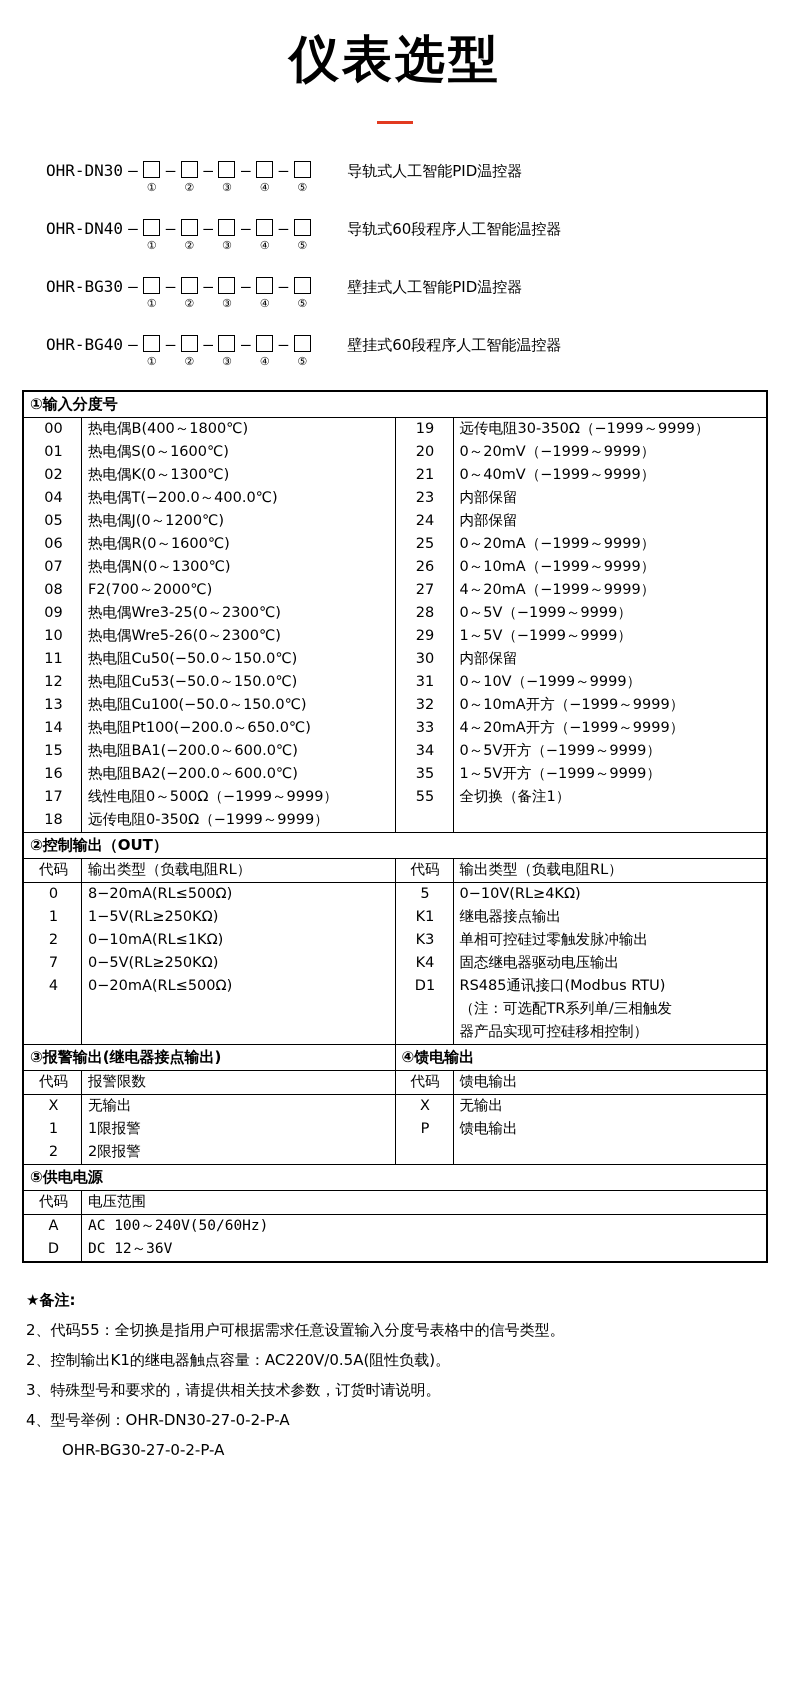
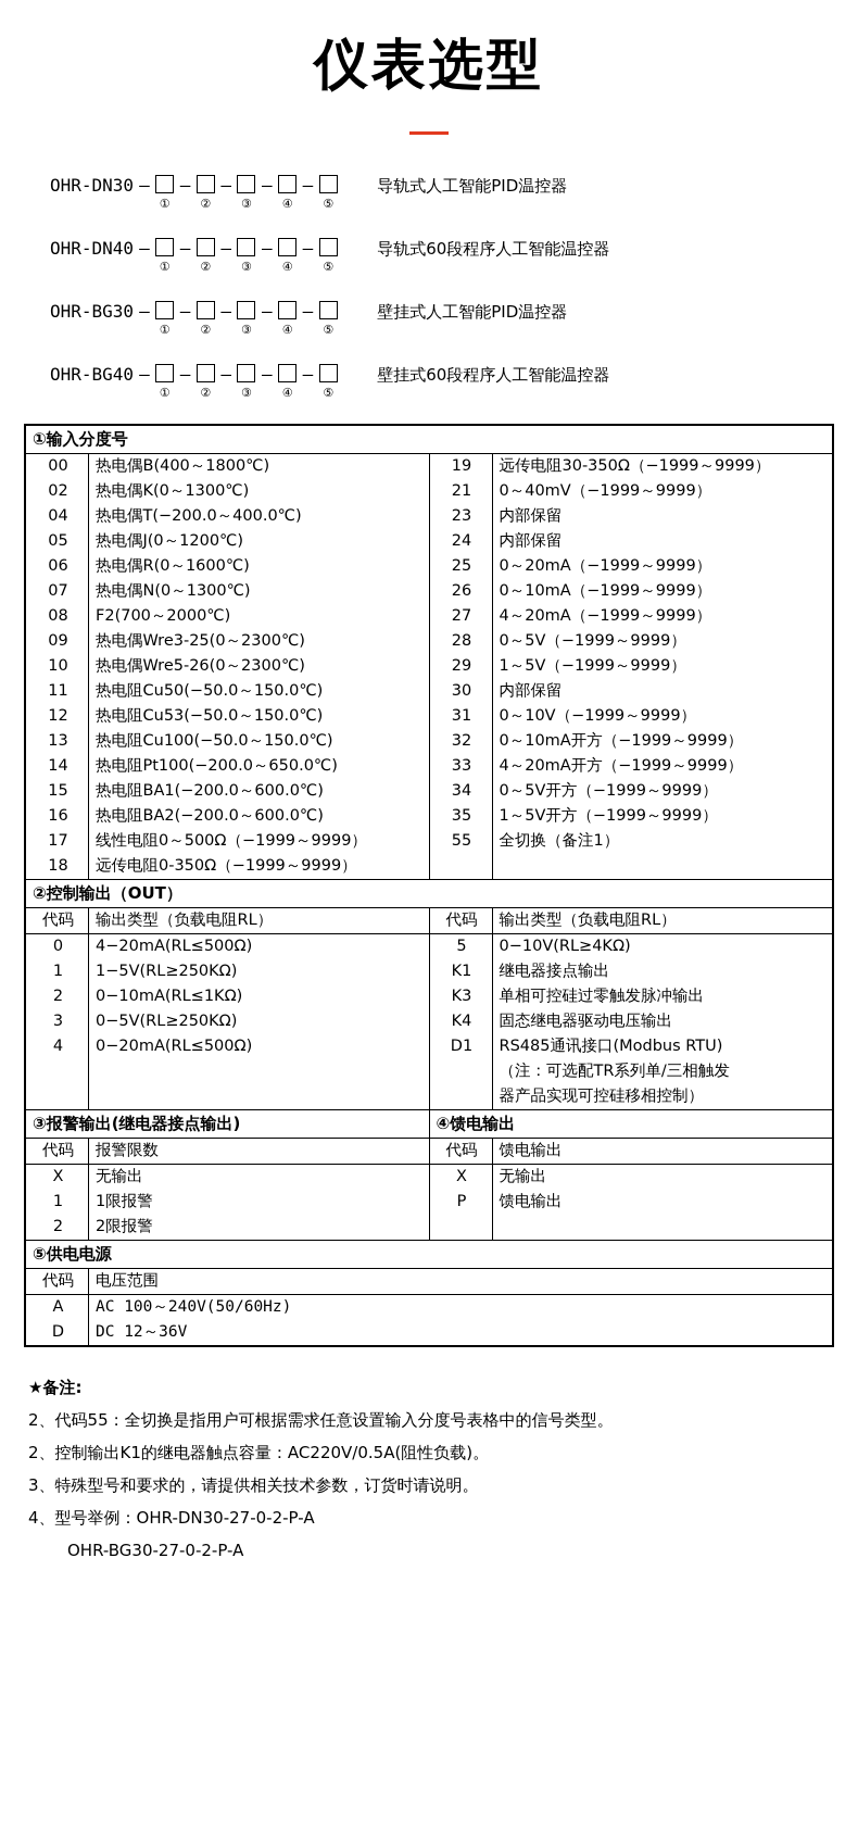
  仪表选型
  OHR-DN30
  –
  ①
  –
  ②
  –
  ③
  –
  ④
  –
  ⑤
  导轨式人工智能PID温控器
  OHR-DN40
  –
  ①
  –
  ②
  –
  ③
  –
  ④
  –
  ⑤
  导轨式60段程序人工智能温控器
  OHR-BG30
  –
  ①
  –
  ②
  –
  ③
  –
  ④
  –
  ⑤
  壁挂式人工智能PID温控器
  OHR-BG40
  –
  ①
  –
  ②
  –
  ③
  –
  ④
  –
  ⑤
  壁挂式60段程序人工智能温控器
  ①输入分度号
  00	热电偶B(400～1800℃)	19	远传电阻30-350Ω（−1999～9999）
- 01	热电偶S(0～1600℃)	20	0～20mV（−1999～9999）
  02	热电偶K(0～1300℃)	21	0～40mV（−1999～9999）
  04	热电偶T(−200.0～400.0℃)	23	内部保留
  05	热电偶J(0～1200℃)	24	内部保留
  06	热电偶R(0～1600℃)	25	0～20mA（−1999～9999）
  07	热电偶N(0～1300℃)	26	0～10mA（−1999～9999）
  08	F2(700～2000℃)	27	4～20mA（−1999～9999）
  09	热电偶Wre3-25(0～2300℃)	28	0～5V（−1999～9999）
  10	热电偶Wre5-26(0～2300℃)	29	1～5V（−1999～9999）
  11	热电阻Cu50(−50.0～150.0℃)	30	内部保留
  12	热电阻Cu53(−50.0～150.0℃)	31	0～10V（−1999～9999）
  13	热电阻Cu100(−50.0～150.0℃)	32	0～10mA开方（−1999～9999）
  14	热电阻Pt100(−200.0～650.0℃)	33	4～20mA开方（−1999～9999）
  15	热电阻BA1(−200.0～600.0℃)	34	0～5V开方（−1999～9999）
  16	热电阻BA2(−200.0～600.0℃)	35	1～5V开方（−1999～9999）
  17	线性电阻0～500Ω（−1999～9999）	55	全切换（备注1）
  18	远传电阻0-350Ω（−1999～9999）
  ②控制输出（OUT）
  代码	输出类型（负载电阻RL）	代码	输出类型（负载电阻RL）
- 0	8−20mA(RL≤500Ω)	5	0−10V(RL≥4KΩ)
+ 0	4−20mA(RL≤500Ω)	5	0−10V(RL≥4KΩ)
  1	1−5V(RL≥250KΩ)	K1	继电器接点输出
  2	0−10mA(RL≤1KΩ)	K3	单相可控硅过零触发脉冲输出
- 7	0−5V(RL≥250KΩ)	K4	固态继电器驱动电压输出
+ 3	0−5V(RL≥250KΩ)	K4	固态继电器驱动电压输出
  4	0−20mA(RL≤500Ω)	D1	RS485通讯接口(Modbus RTU)
  			（注：可选配TR系列单/三相触发
  			器产品实现可控硅移相控制）
  ③报警输出(继电器接点输出)	④馈电输出
  代码	报警限数	代码	馈电输出
  X	无输出	X	无输出
  1	1限报警	P	馈电输出
  2	2限报警
  ⑤供电电源
  代码	电压范围
  A	AC 100～240V(50/60Hz)
  D	DC 12～36V
  ★备注:
  2、代码55：全切换是指用户可根据需求任意设置输入分度号表格中的信号类型。
  2、控制输出K1的继电器触点容量：AC220V/0.5A(阻性负载)。
  3、特殊型号和要求的，请提供相关技术参数，订货时请说明。
  4、型号举例：OHR-DN30-27-0-2-P-A
  OHR-BG30-27-0-2-P-A
